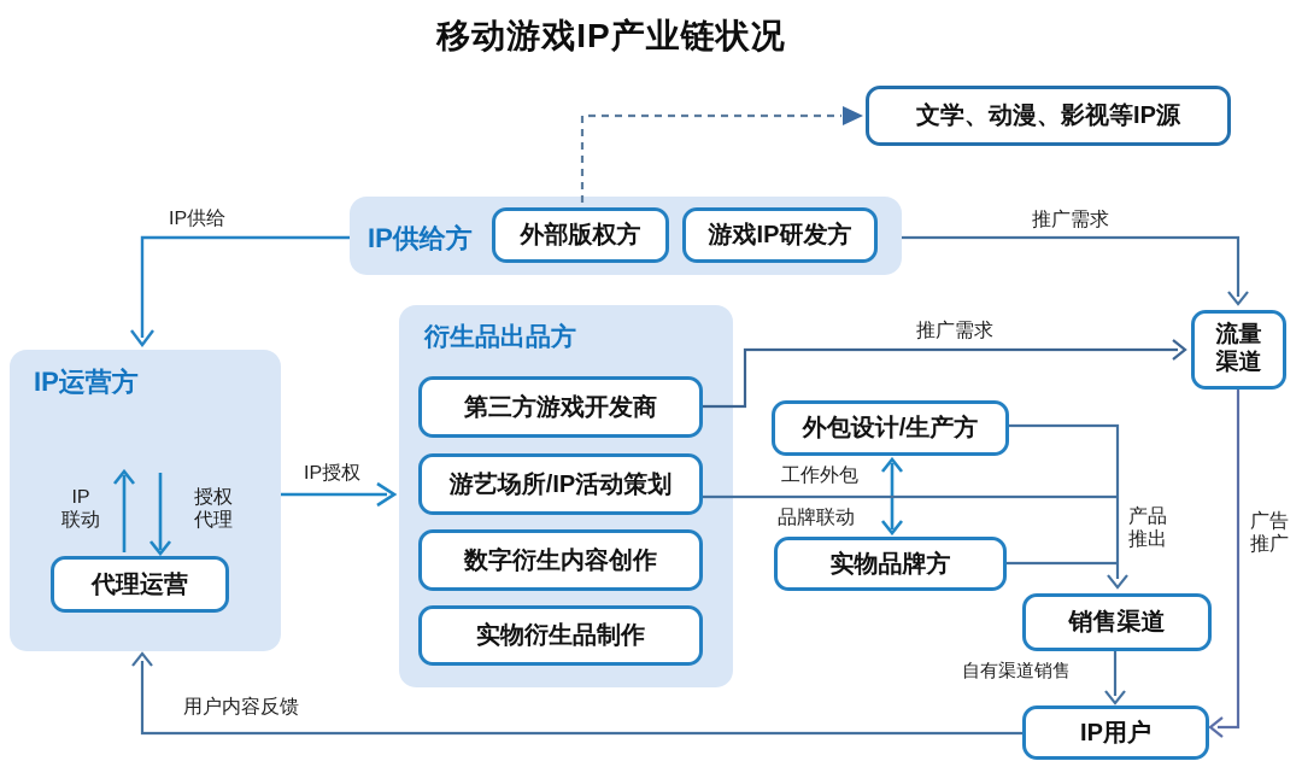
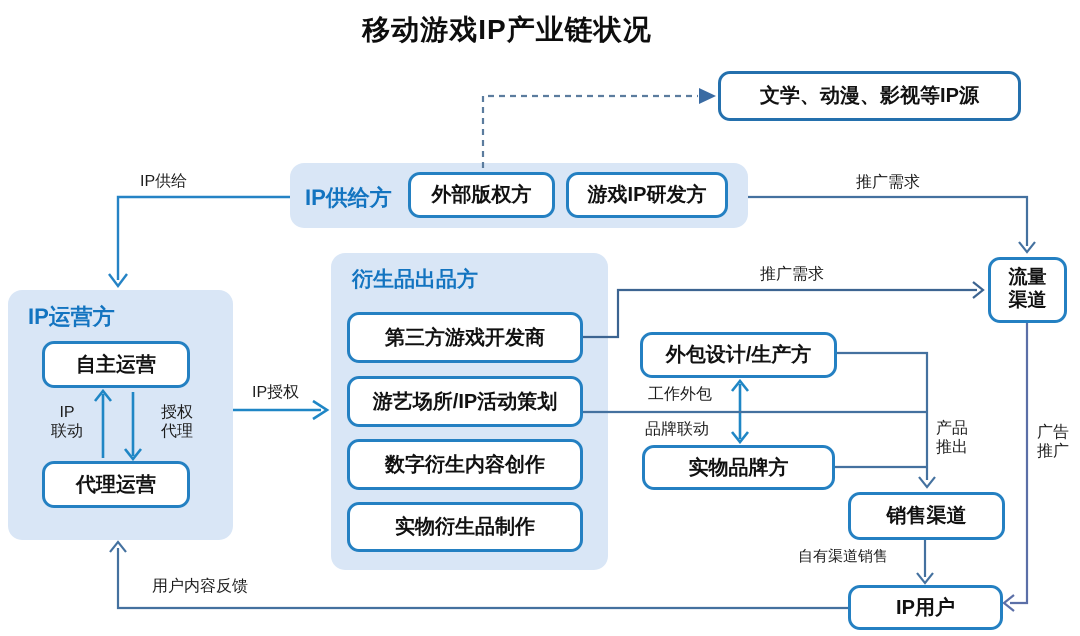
  移动游戏IP产业链状况
  IP供给方
  IP运营方
  衍生品出品方
  文学、动漫、影视等IP源
  外部版权方
  游戏IP研发方
+ 自主运营
  代理运营
  第三方游戏开发商
  游艺场所/IP活动策划
  数字衍生内容创作
  实物衍生品制作
  外包设计/生产方
  实物品牌方
  流量
  渠道
  销售渠道
  IP用户
  IP供给
  推广需求
  推广需求
  IP授权
  IP
  联动
  授权
  代理
  工作外包
  品牌联动
  产品
  推出
  广告
  推广
  自有渠道销售
  用户内容反馈
